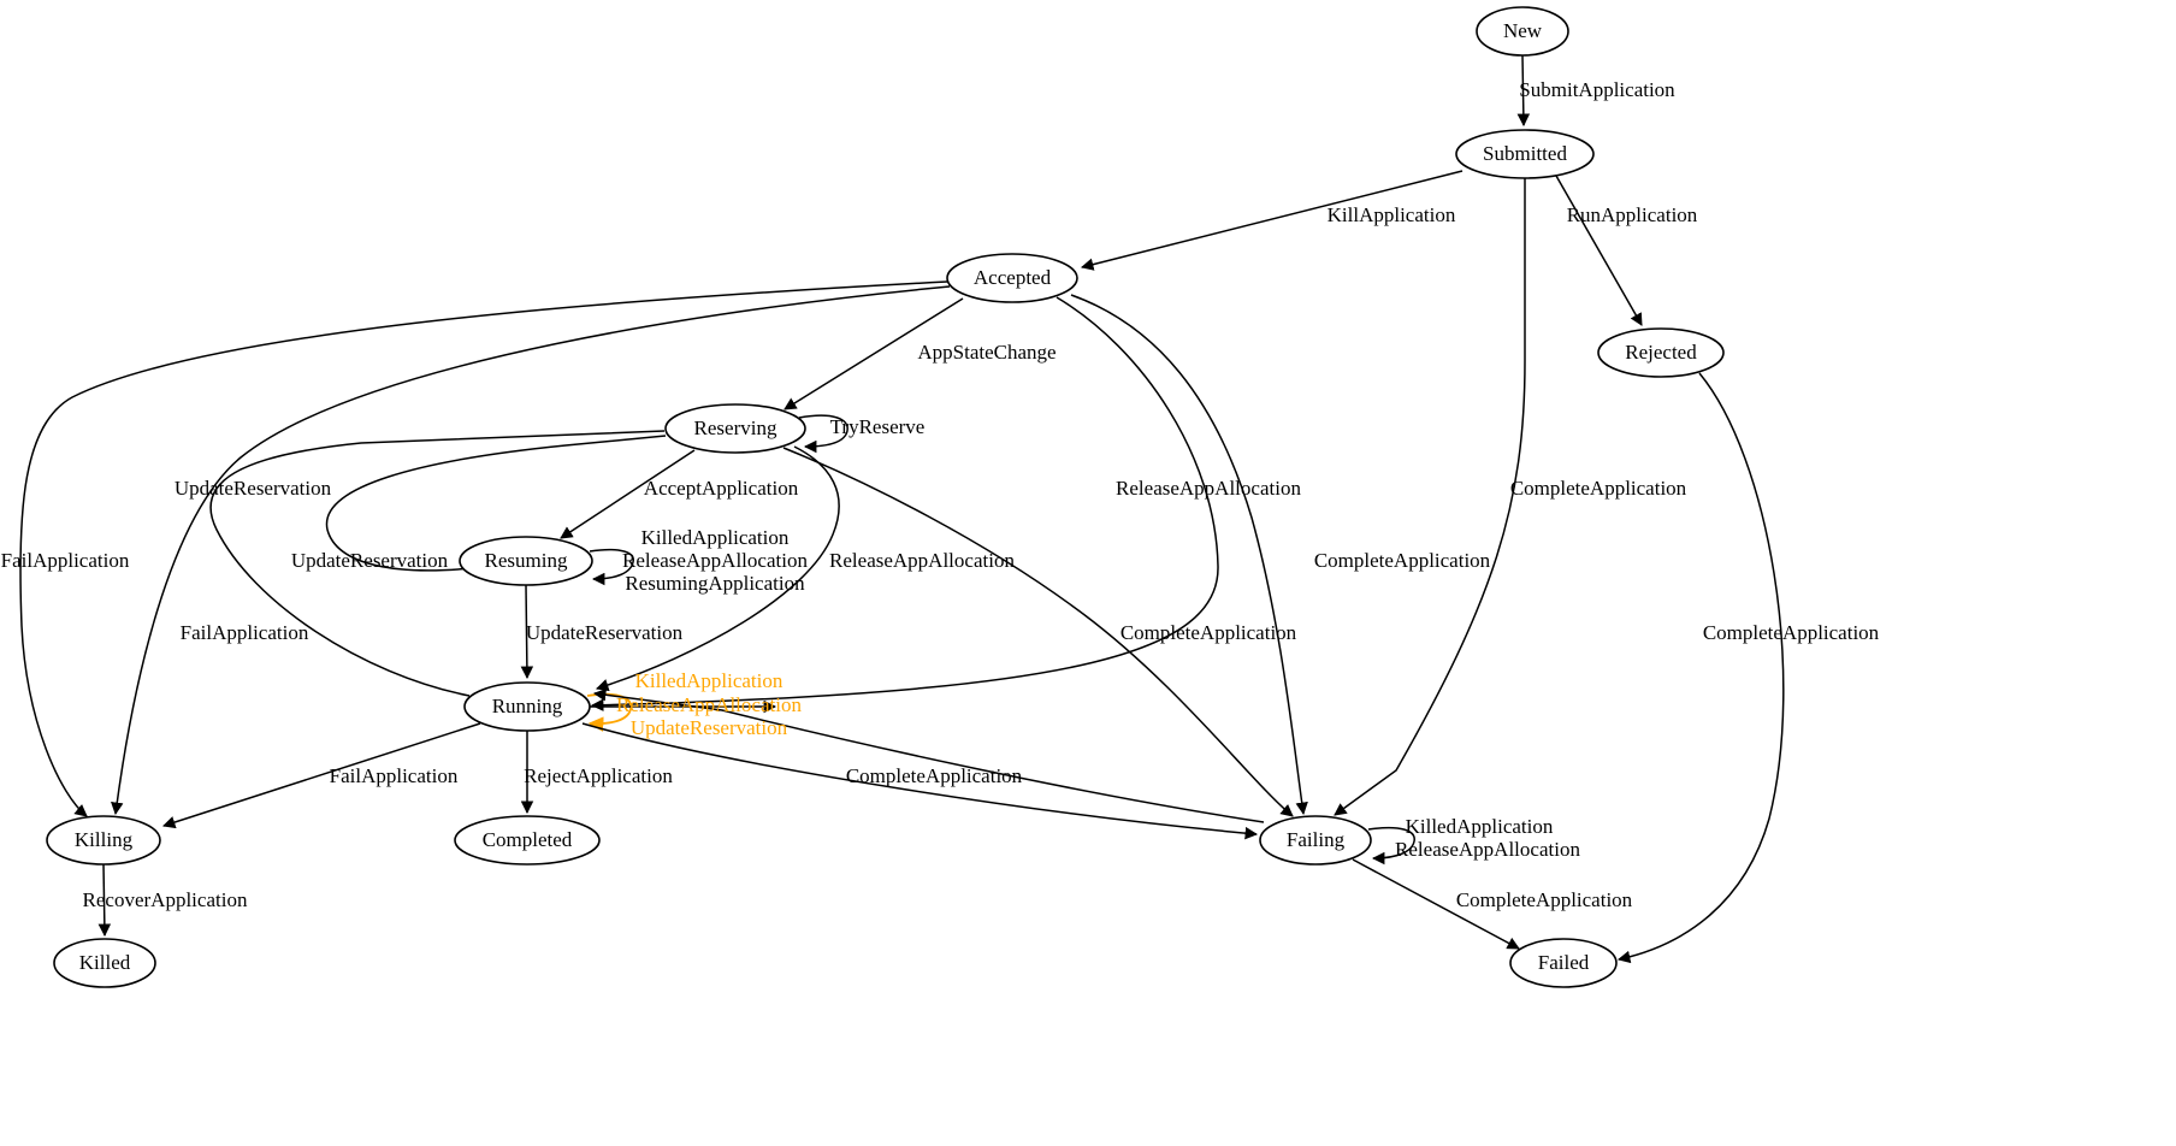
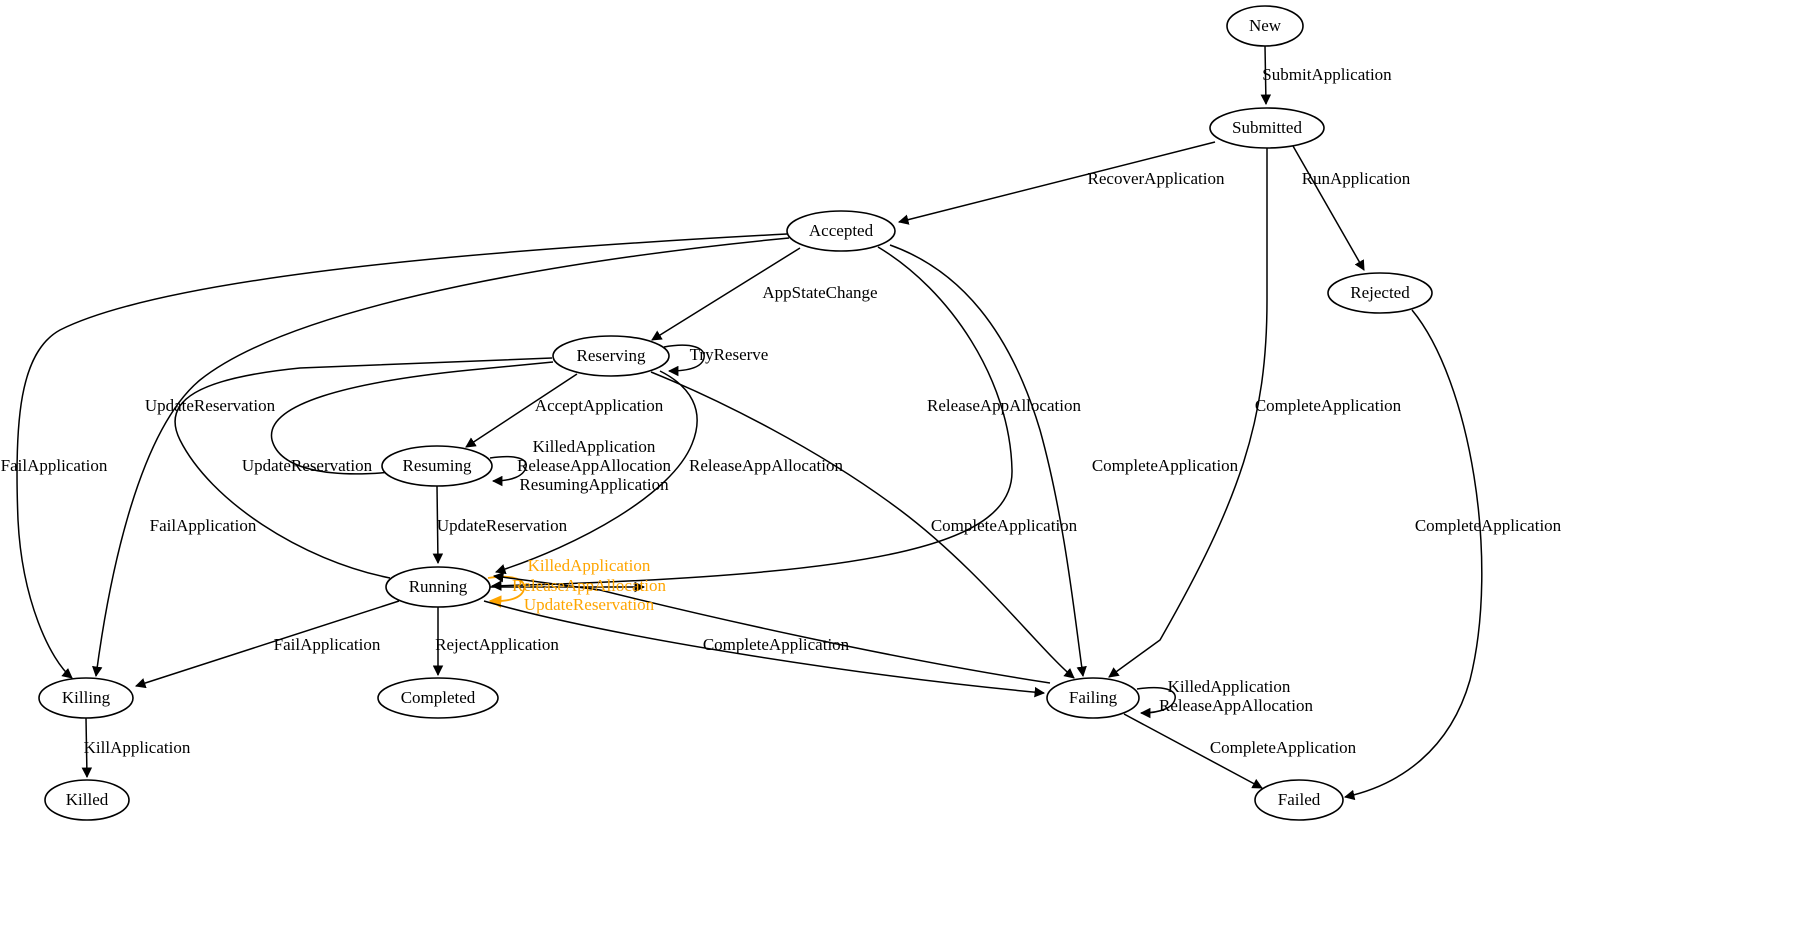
  New
  Submitted
  Accepted
  Rejected
  Reserving
  Resuming
  Running
  Killing
  Completed
  Failing
  Killed
  Failed
  SubmitApplication
- KillApplication
+ RecoverApplication
  RunApplication
  CompleteApplication
  CompleteApplication
  AppStateChange
  ReleaseAppAllocation
  CompleteApplication
  FailApplication
  FailApplication
  UpdateReservation
  UpdateReservation
  TryReserve
  AcceptApplication
  KilledApplication
  ReleaseAppAllocation
  ResumingApplication
  ReleaseAppAllocation
  UpdateReservation
  CompleteApplication
  KilledApplication
  ReleaseAppAllocation
  UpdateReservation
  FailApplication
  RejectApplication
  CompleteApplication
- RecoverApplication
+ KillApplication
  KilledApplication
  ReleaseAppAllocation
  CompleteApplication
